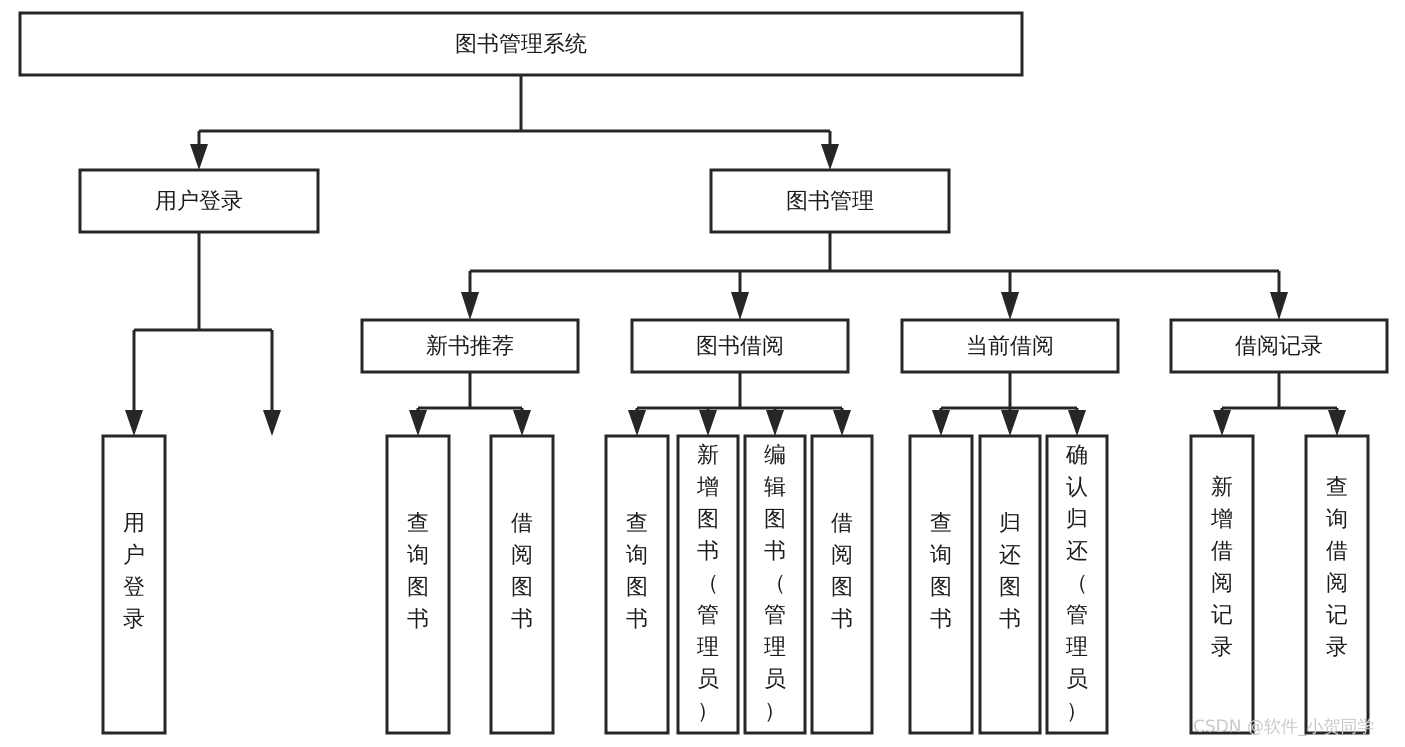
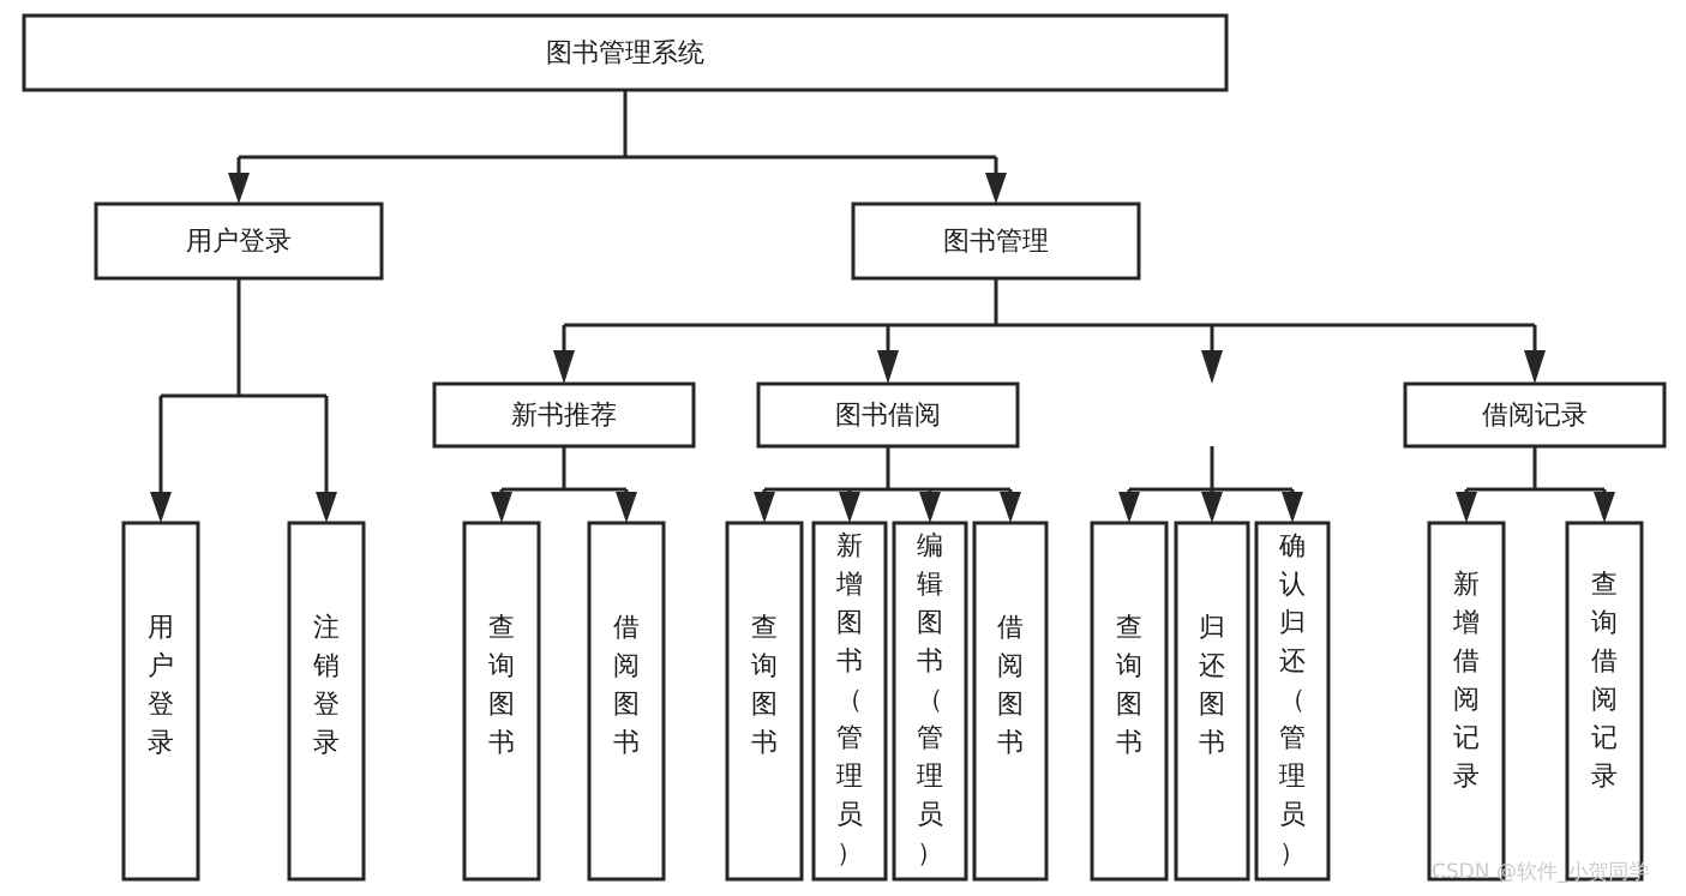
  图书管理系统
  用户登录
  图书管理
  新书推荐
  图书借阅
- 当前借阅
  借阅记录
  用户登录
+ 注销登录
  查询图书
  借阅图书
  查询图书
  新增图书（管理员）
  编辑图书（管理员）
  借阅图书
  查询图书
  归还图书
  确认归还（管理员）
  新增借阅记录
  查询借阅记录
  CSDN @软件_小贺同学
